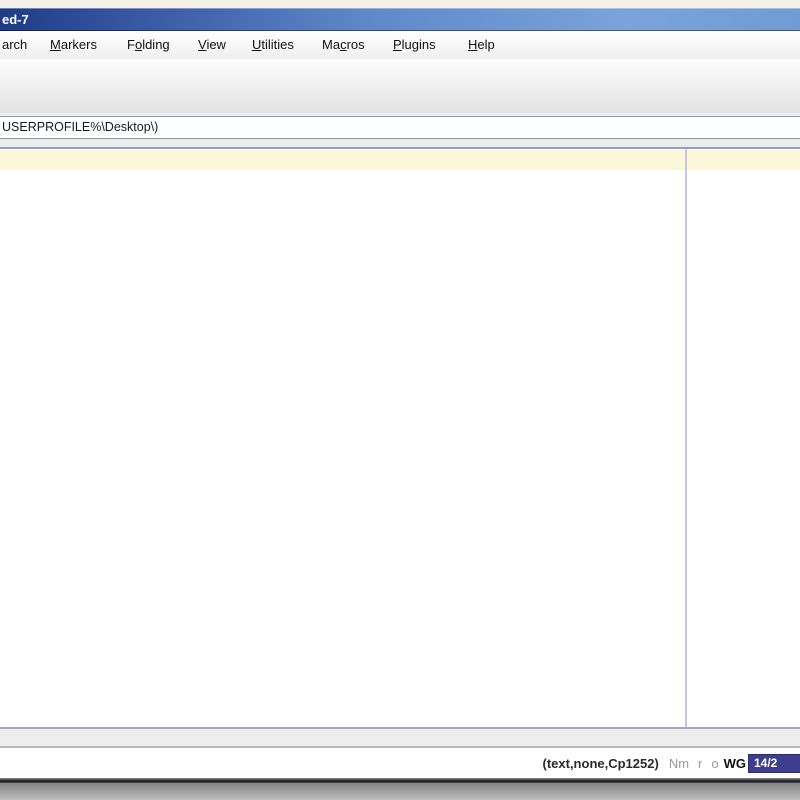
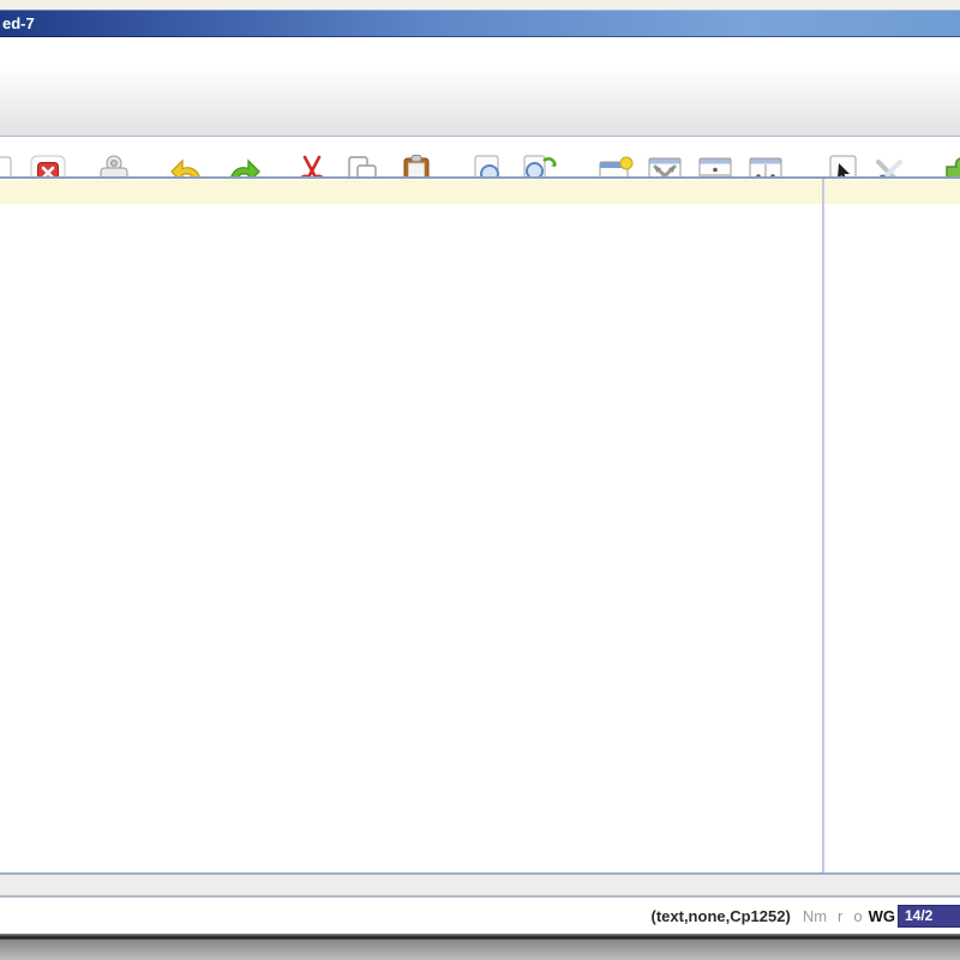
  ed-7
- arch
- Markers
- Folding
- View
- Utilities
- Macros
- Plugins
- Help
- USERPROFILE%\Desktop\)
  (text,none,Cp1252)
  Nm
  r
  o
  WG
  14/2
